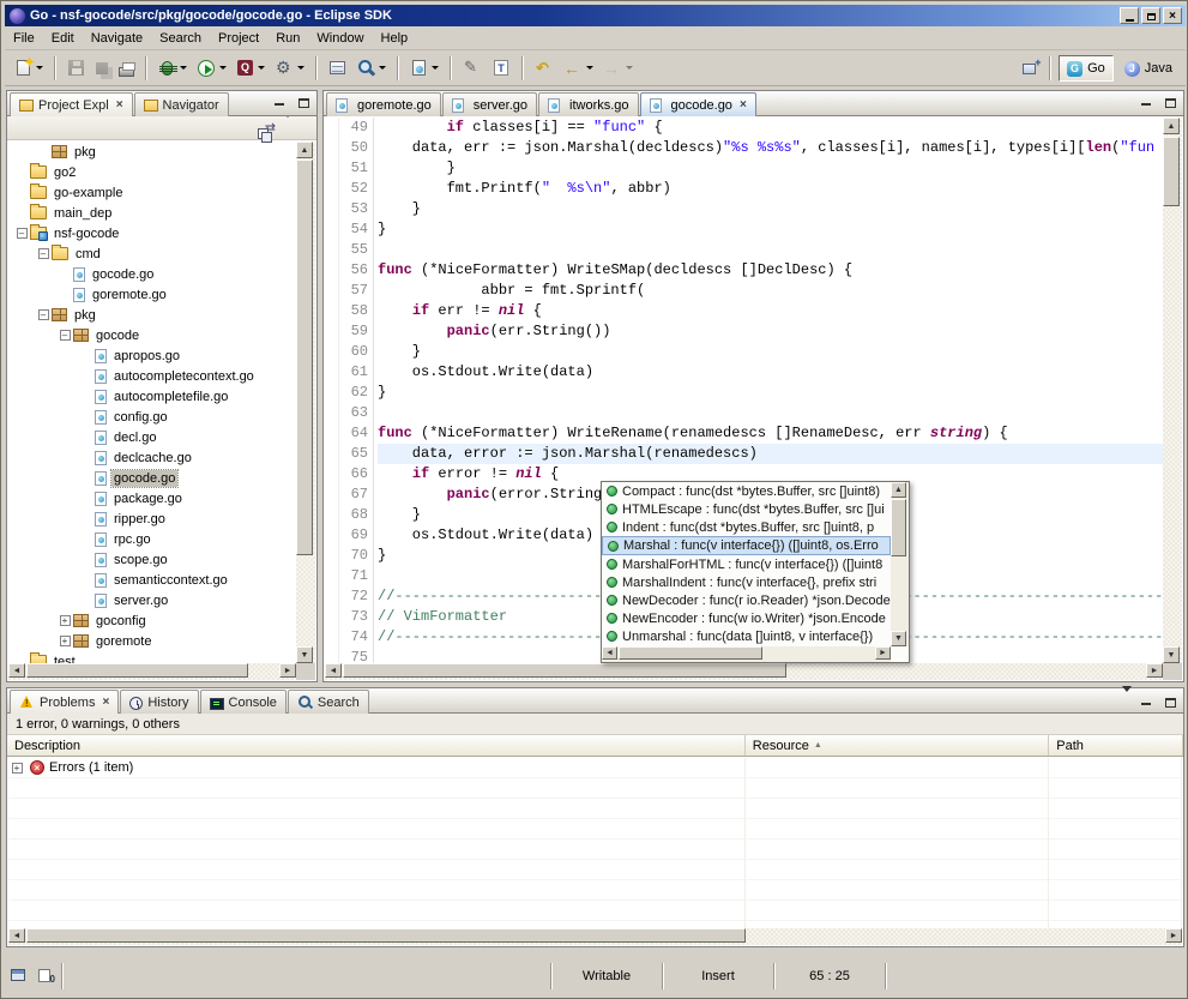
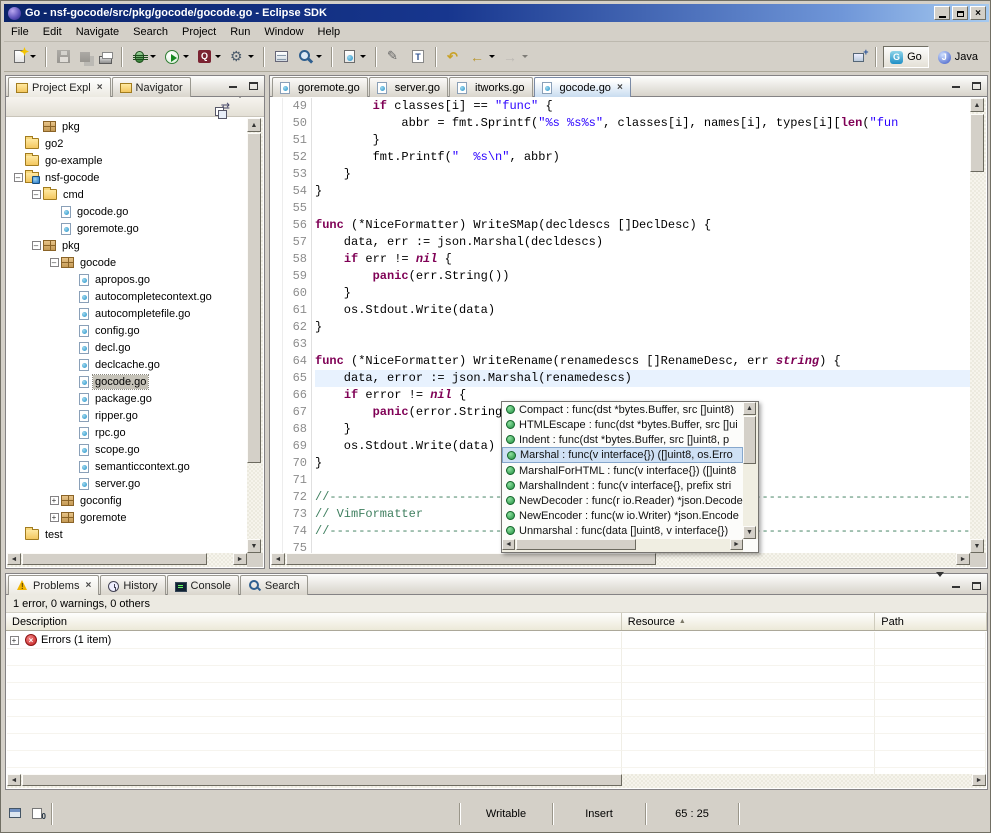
  Go - nsf-gocode/src/pkg/gocode/gocode.go - Eclipse SDK
  ×
  File
  Edit
  Navigate
  Search
  Project
  Run
  Window
  Help
  Go
  Java
  Project Expl
  ×
  Navigator
  ⇄
  pkg
  go2
  go-example
- main_dep
  –
  nsf-gocode
  –
  cmd
  gocode.go
  goremote.go
  –
  pkg
  –
  gocode
  apropos.go
  autocompletecontext.go
  autocompletefile.go
  config.go
  decl.go
  declcache.go
  gocode.go
  package.go
  ripper.go
  rpc.go
  scope.go
  semanticcontext.go
  server.go
  +
  goconfig
  +
  goremote
  test
  goremote.go
  server.go
  itworks.go
  gocode.go
  ×
  49
  50
  51
  52
  53
  54
  55
  56
  57
  58
  59
  60
  61
  62
  63
  64
  65
  66
  67
  68
  69
  70
  71
  72
  73
  74
  75
  if classes[i] == "func" {
- data, err := json.Marshal(decldescs)"%s %s%s", classes[i], names[i], types[i][len("fun
+ abbr = fmt.Sprintf("%s %s%s", classes[i], names[i], types[i][len("fun
  }
  fmt.Printf(" %s\n", abbr)
  }
  }
  func (*NiceFormatter) WriteSMap(decldescs []DeclDesc) {
- abbr = fmt.Sprintf(
+ data, err := json.Marshal(decldescs)
  if err != nil {
  panic(err.String())
  }
  os.Stdout.Write(data)
  }
  func (*NiceFormatter) WriteRename(renamedescs []RenameDesc, err string) {
  data, error := json.Marshal(renamedescs)
  if error != nil {
  panic(error.String
  }
  os.Stdout.Write(data)
  }
  // VimFormatter
  Problems
  ×
  History
  Console
  Search
  1 error, 0 warnings, 0 others
  Description
  Resource
  Path
  +
  Errors (1 item)
  Writable
  Insert
  65 : 25
  Compact : func(dst *bytes.Buffer, src []uint8)
  HTMLEscape : func(dst *bytes.Buffer, src []ui
  Indent : func(dst *bytes.Buffer, src []uint8, p
  Marshal : func(v interface{}) ([]uint8, os.Erro
  MarshalForHTML : func(v interface{}) ([]uint8
  MarshalIndent : func(v interface{}, prefix stri
  NewDecoder : func(r io.Reader) *json.Decode
  NewEncoder : func(w io.Writer) *json.Encode
  Unmarshal : func(data []uint8, v interface{})
